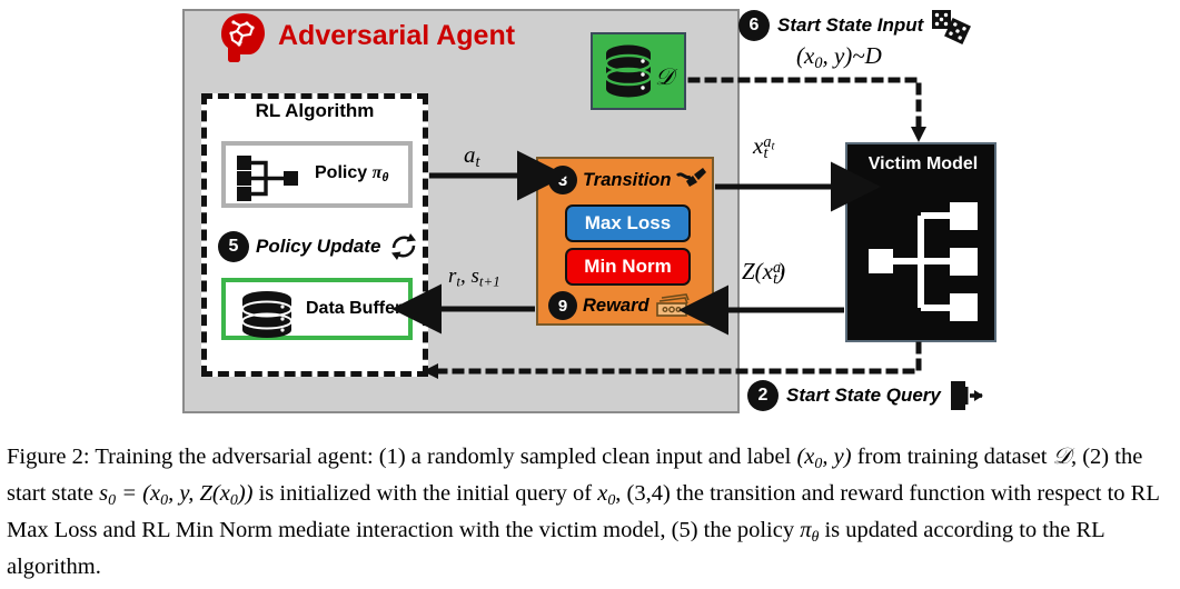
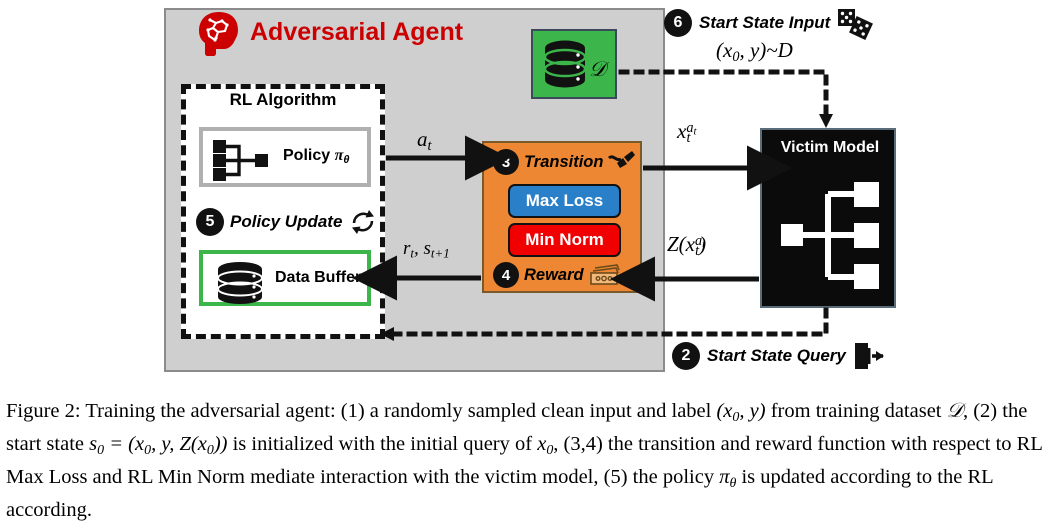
  Adversarial Agent
  RL Algorithm
  Policy πθ
  5
  Policy Update
  Data Buffer
  𝒟
  3
  Transition
  Max Loss
  Min Norm
- 9
+ 4
  Reward
  Victim Model
  at
  rt, st+1
  xatt
  Z(xatt)
  (x0, y)~D
  6
  Start State Input
  2
  Start State Query
- Figure 2: Training the adversarial agent: (1) a randomly sampled clean input and label (x0, y) from training dataset 𝒟, (2) the start state s0 = (x0, y, Z(x0)) is initialized with the initial query of x0, (3,4) the transition and reward function with respect to RL Max Loss and RL Min Norm mediate interaction with the victim model, (5) the policy πθ is updated according to the RL algorithm.
+ Figure 2: Training the adversarial agent: (1) a randomly sampled clean input and label (x0, y) from training dataset 𝒟, (2) the start state s0 = (x0, y, Z(x0)) is initialized with the initial query of x0, (3,4) the transition and reward function with respect to RL Max Loss and RL Min Norm mediate interaction with the victim model, (5) the policy πθ is updated according to the RL according.
